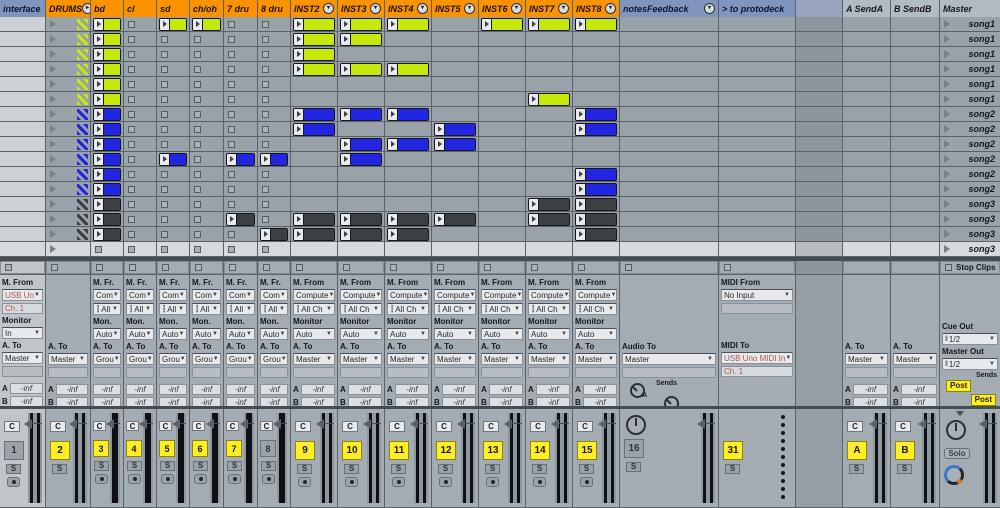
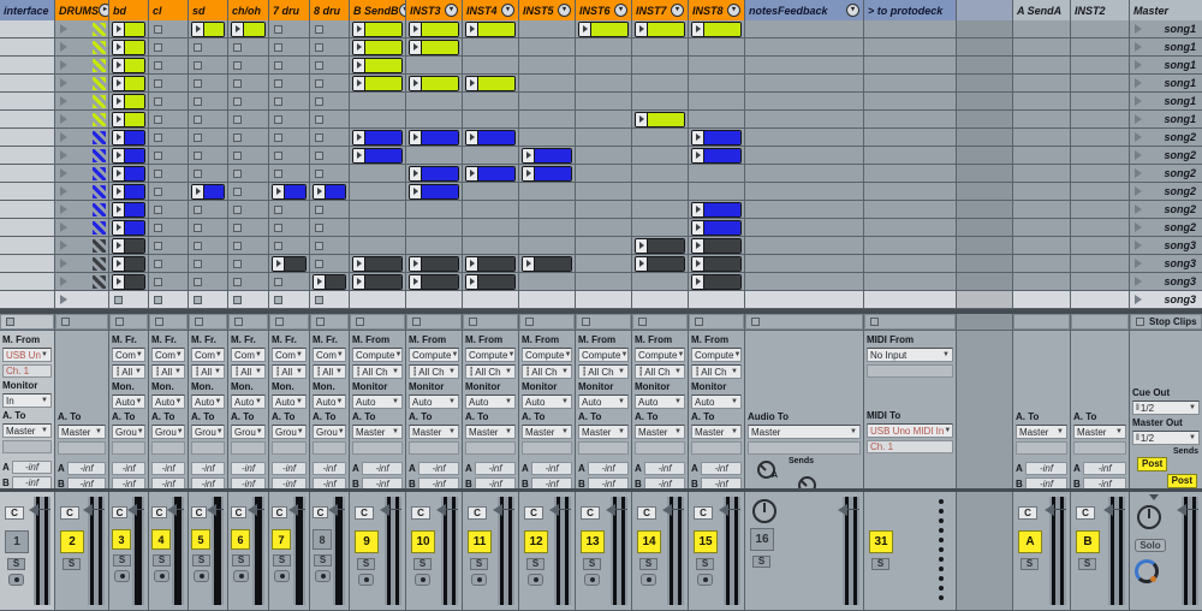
  interface
  DRUMS
  bd
  cl
  sd
  ch/oh
  7 dru
  8 dru
- INST2
+ B SendB
  INST3
  INST4
  INST5
  INST6
  INST7
  INST8
  notesFeedback
  > to protodeck
  A SendA
- B SendB
+ INST2
  Master
  song1
  song1
  song1
  song1
  song1
  song1
  song2
  song2
  song2
  song2
  song2
  song2
  song3
  song3
  song3
  song3
  Stop Clips
  M. From
  USB Un
  Ch. 1
  Monitor
  In
  A. To
  Master
  A
  -inf
  B
  -inf
  A. To
  Master
  A
  -inf
  B
  -inf
  M. Fr.
  Com
  All
  Mon.
  Auto
  A. To
  Grou
  -inf
  -inf
  M. Fr.
  Com
  All
  Mon.
  Auto
  A. To
  Grou
  -inf
  -inf
  M. Fr.
  Com
  All
  Mon.
  Auto
  A. To
  Grou
  -inf
  -inf
  M. Fr.
  Com
  All
  Mon.
  Auto
  A. To
  Grou
  -inf
  -inf
  M. Fr.
  Com
  All
  Mon.
  Auto
  A. To
  Grou
  -inf
  -inf
  M. Fr.
  Com
  All
  Mon.
  Auto
  A. To
  Grou
  -inf
  -inf
  M. From
  Compute
  All Ch
  Monitor
  Auto
  A. To
  Master
  A
  -inf
  B
  -inf
  M. From
  Compute
  All Ch
  Monitor
  Auto
  A. To
  Master
  A
  -inf
  B
  -inf
  M. From
  Compute
  All Ch
  Monitor
  Auto
  A. To
  Master
  A
  -inf
  B
  -inf
  M. From
  Compute
  All Ch
  Monitor
  Auto
  A. To
  Master
  A
  -inf
  B
  -inf
  M. From
  Compute
  All Ch
  Monitor
  Auto
  A. To
  Master
  A
  -inf
  B
  -inf
  M. From
  Compute
  All Ch
  Monitor
  Auto
  A. To
  Master
  A
  -inf
  B
  -inf
  M. From
  Compute
  All Ch
  Monitor
  Auto
  A. To
  Master
  A
  -inf
  B
  -inf
  Audio To
  Master
  MIDI From
  No Input
  MIDI To
  USB Uno MIDI In
  Ch. 1
  A. To
  Master
  A
  -inf
  B
  -inf
  A. To
  Master
  A
  -inf
  B
  -inf
  Cue Out
  1/2
  Master Out
  1/2
  Post
  Post
  C
  1
  S
  C
  2
  S
  C
  3
  S
  C
  4
  S
  C
  5
  S
  C
  6
  S
  C
  7
  S
  C
  8
  S
  C
  9
  S
  C
  10
  S
  C
  11
  S
  C
  12
  S
  C
  13
  S
  C
  14
  S
  C
  15
  S
  16
  S
  31
  S
  C
  A
  S
  C
  B
  S
  Solo
